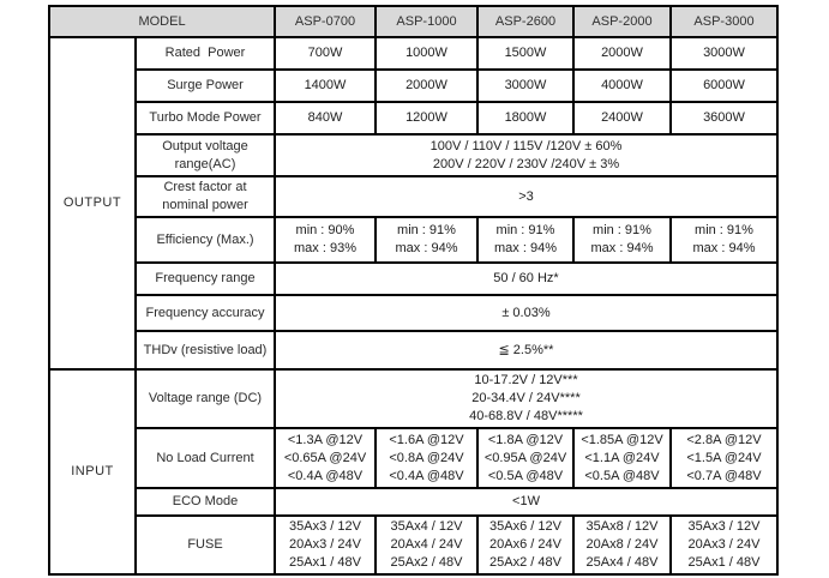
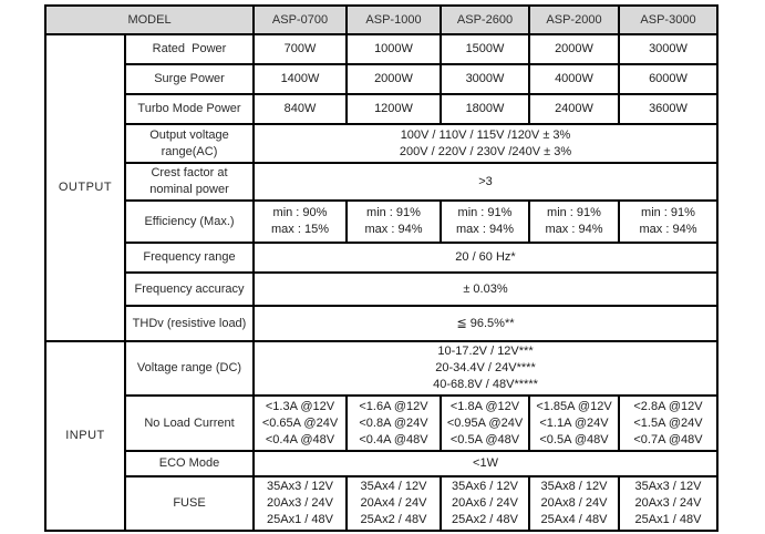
  MODEL	ASP-0700	ASP-1000	ASP-2600	ASP-2000	ASP-3000
  OUTPUT	Rated Power	700W	1000W	1500W	2000W	3000W
  Surge Power	1400W	2000W	3000W	4000W	6000W
  Turbo Mode Power	840W	1200W	1800W	2400W	3600W
- Output voltage range(AC)	100V / 110V / 115V /120V ± 60% 200V / 220V / 230V /240V ± 3%
+ Output voltage range(AC)	100V / 110V / 115V /120V ± 3% 200V / 220V / 230V /240V ± 3%
  Crest factor at nominal power	>3
- Efficiency (Max.)	min : 90% max : 93%	min : 91% max : 94%	min : 91% max : 94%	min : 91% max : 94%	min : 91% max : 94%
+ Efficiency (Max.)	min : 90% max : 15%	min : 91% max : 94%	min : 91% max : 94%	min : 91% max : 94%	min : 91% max : 94%
- Frequency range	50 / 60 Hz*
+ Frequency range	20 / 60 Hz*
  Frequency accuracy	± 0.03%
- THDv (resistive load)	≦ 2.5%**
+ THDv (resistive load)	≦ 96.5%**
  INPUT	Voltage range (DC)	10-17.2V / 12V*** 20-34.4V / 24V**** 40-68.8V / 48V*****
  No Load Current	<1.3A @12V <0.65A @24V <0.4A @48V	<1.6A @12V <0.8A @24V <0.4A @48V	<1.8A @12V <0.95A @24V <0.5A @48V	<1.85A @12V <1.1A @24V <0.5A @48V	<2.8A @12V <1.5A @24V <0.7A @48V
  ECO Mode	<1W
  FUSE	35Ax3 / 12V 20Ax3 / 24V 25Ax1 / 48V	35Ax4 / 12V 20Ax4 / 24V 25Ax2 / 48V	35Ax6 / 12V 20Ax6 / 24V 25Ax2 / 48V	35Ax8 / 12V 20Ax8 / 24V 25Ax4 / 48V	35Ax3 / 12V 20Ax3 / 24V 25Ax1 / 48V
